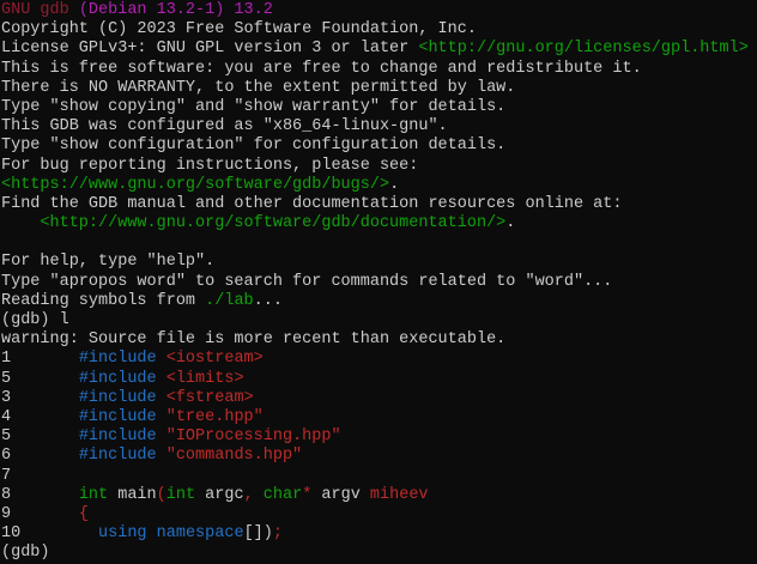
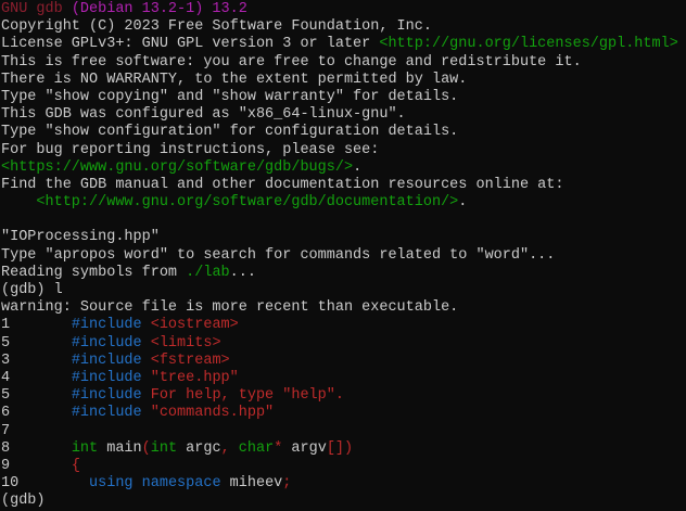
  GNU gdb (Debian 13.2-1) 13.2
  Copyright (C) 2023 Free Software Foundation, Inc.
  License GPLv3+: GNU GPL version 3 or later <http://gnu.org/licenses/gpl.html>
  This is free software: you are free to change and redistribute it.
  There is NO WARRANTY, to the extent permitted by law.
  Type "show copying" and "show warranty" for details.
  This GDB was configured as "x86_64-linux-gnu".
  Type "show configuration" for configuration details.
  For bug reporting instructions, please see:
  <https://www.gnu.org/software/gdb/bugs/>.
  Find the GDB manual and other documentation resources online at:
  <http://www.gnu.org/software/gdb/documentation/>.
- For help, type "help".
+ "IOProcessing.hpp"
  Type "apropos word" to search for commands related to "word"...
  Reading symbols from ./lab...
  (gdb) l
  warning: Source file is more recent than executable.
  1 #include <iostream>
  5 #include <limits>
  3 #include <fstream>
  4 #include "tree.hpp"
- 5 #include "IOProcessing.hpp"
+ 5 #include For help, type "help".
  6 #include "commands.hpp"
  7
- 8 int main(int argc, char* argv miheev
+ 8 int main(int argc, char* argv[])
  9 {
- 10 using namespace[]);
+ 10 using namespace miheev;
  (gdb)
